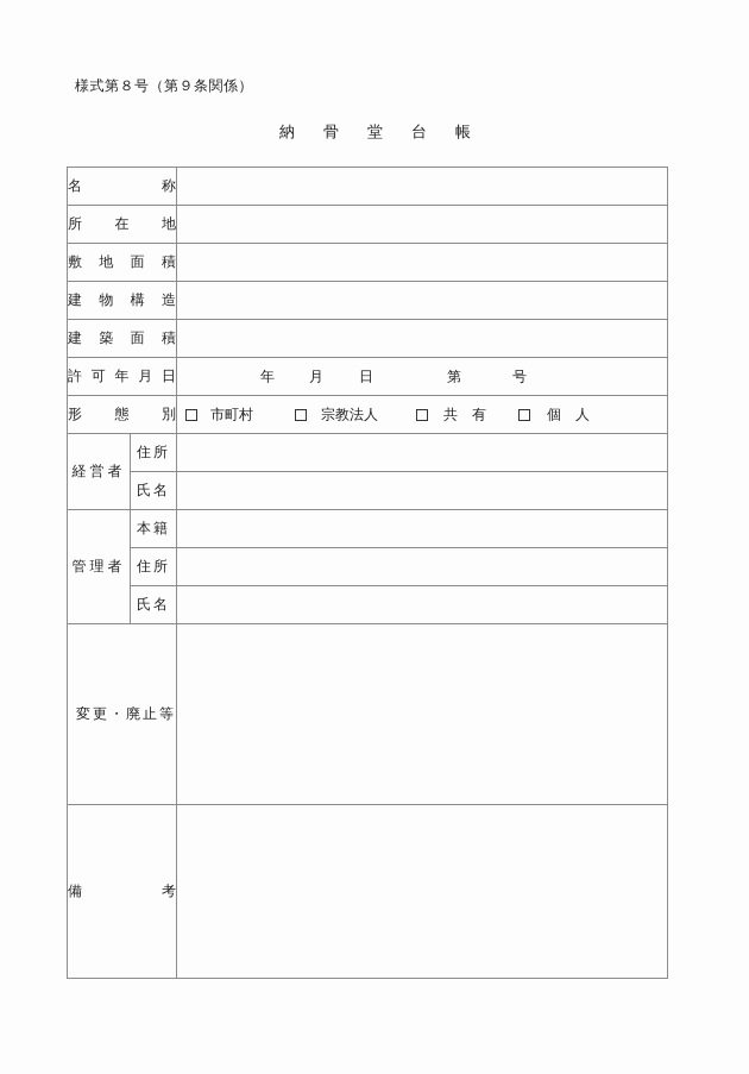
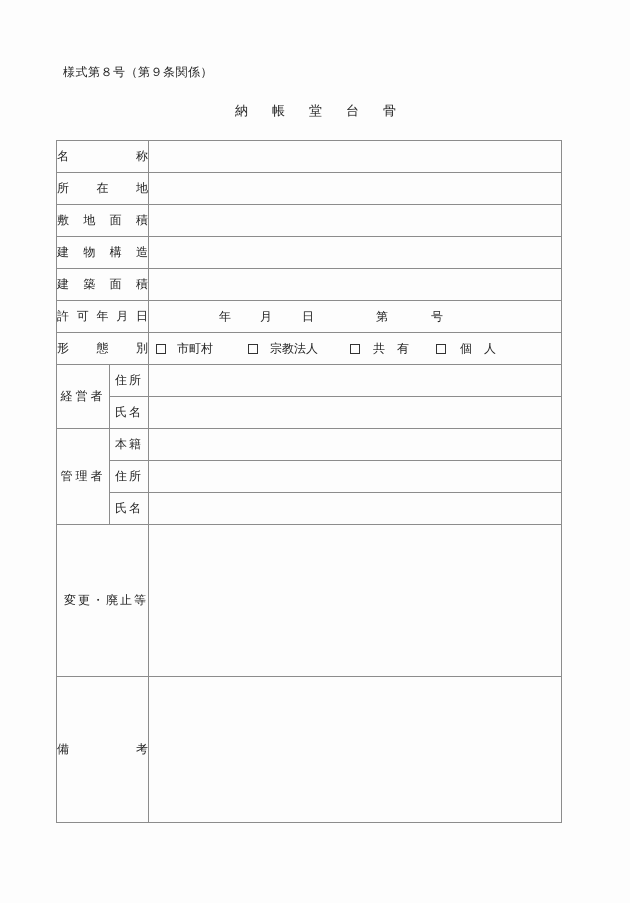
  様式第８号（第９条関係）
  納
- 骨
+ 帳
  堂
  台
- 帳
+ 骨
  名 称
  所 在 地
  敷 地 面 積
  建 物 構 造
  建 築 面 積
  許 可 年 月 日	年 月 日 第 号
  形 態 別	市町村 宗教法人 共 有 個 人
  経営者	住所
  氏名
  管理者	本籍
  住所
  氏名
  変更・廃止等
  備 考
